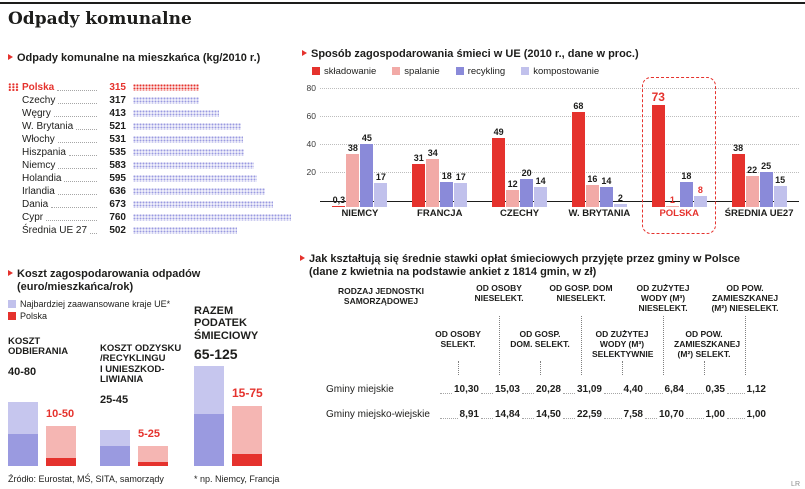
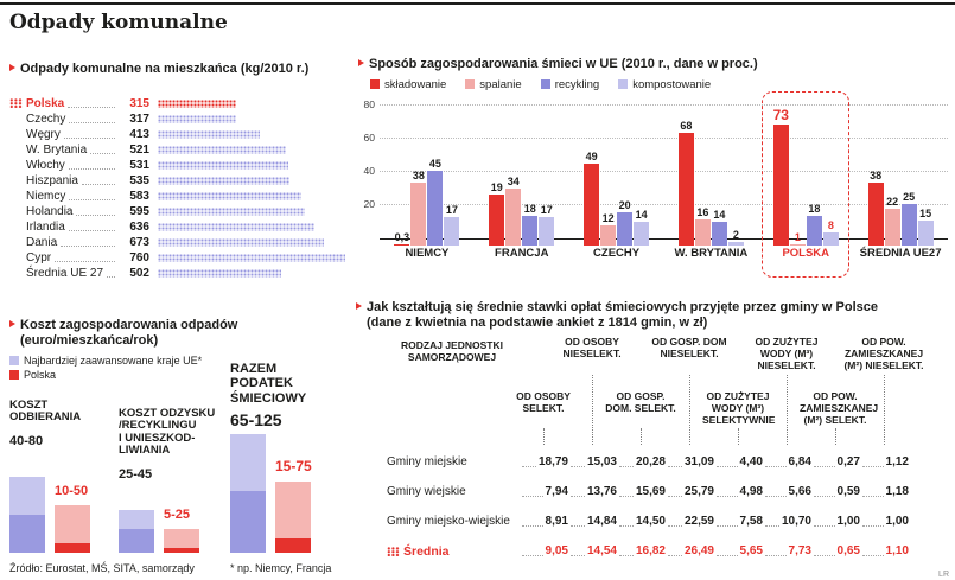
  Odpady komunalne
  Odpady komunalne na mieszkańca (kg/2010 r.)
  Polska
  315
  Czechy
  317
  Węgry
  413
  W. Brytania
  521
  Włochy
  531
  Hiszpania
  535
  Niemcy
  583
  Holandia
  595
  Irlandia
  636
  Dania
  673
  Cypr
  760
  Średnia UE 27
  502
  Sposób zagospodarowania śmieci w UE (2010 r., dane w proc.)
  składowanie
  spalanie
  recykling
  kompostowanie
  20
  40
  60
  80
  0,3
  38
  45
  17
- 31
+ 19
  34
  18
  17
  49
  12
  20
  14
  68
  16
  14
  2
  73
  1
  18
  8
  38
  22
  25
  15
  NIEMCY
  FRANCJA
  CZECHY
  W. BRYTANIA
  POLSKA
  ŚREDNIA UE27
  Koszt zagospodarowania odpadów
  (euro/mieszkańca/rok)
  Najbardziej zaawansowane kraje UE*
  Polska
  KOSZT
  ODBIERANIA
  40-80
  10-50
  KOSZT ODZYSKU
  /RECYKLINGU
  I UNIESZKOD-
  LIWIANIA
  25-45
  5-25
  RAZEM
  PODATEK
  ŚMIECIOWY
  65-125
  15-75
  Źródło: Eurostat, MŚ, SITA, samorządy
  * np. Niemcy, Francja
  Jak kształtują się średnie stawki opłat śmieciowych przyjęte przez gminy w Polsce
  (dane z kwietnia na podstawie ankiet z 1814 gmin, w zł)
  RODZAJ JEDNOSTKI SAMORZĄDOWEJ
  OD OSOBY NIESELEKT.
  OD GOSP. DOM NIESELEKT.
  OD ZUŻYTEJ WODY (M³) NIESELEKT.
  OD POW. ZAMIESZKANEJ (M²) NIESELEKT.
  OD OSOBY SELEKT.
  OD GOSP. DOM. SELEKT.
  OD ZUŻYTEJ WODY (M³) SELEKTYWNIE
  OD POW. ZAMIESZKANEJ (M²) SELEKT.
  Gminy miejskie
- 10,30
+ 18,79
  15,03
  20,28
  31,09
  4,40
  6,84
- 0,35
+ 0,27
  1,12
+ Gminy wiejskie
+ 7,94
+ 13,76
+ 15,69
+ 25,79
+ 4,98
+ 5,66
+ 0,59
+ 1,18
  Gminy miejsko-wiejskie
  8,91
  14,84
  14,50
  22,59
  7,58
  10,70
  1,00
  1,00
+ Średnia
+ 9,05
+ 14,54
+ 16,82
+ 26,49
+ 5,65
+ 7,73
+ 0,65
+ 1,10
